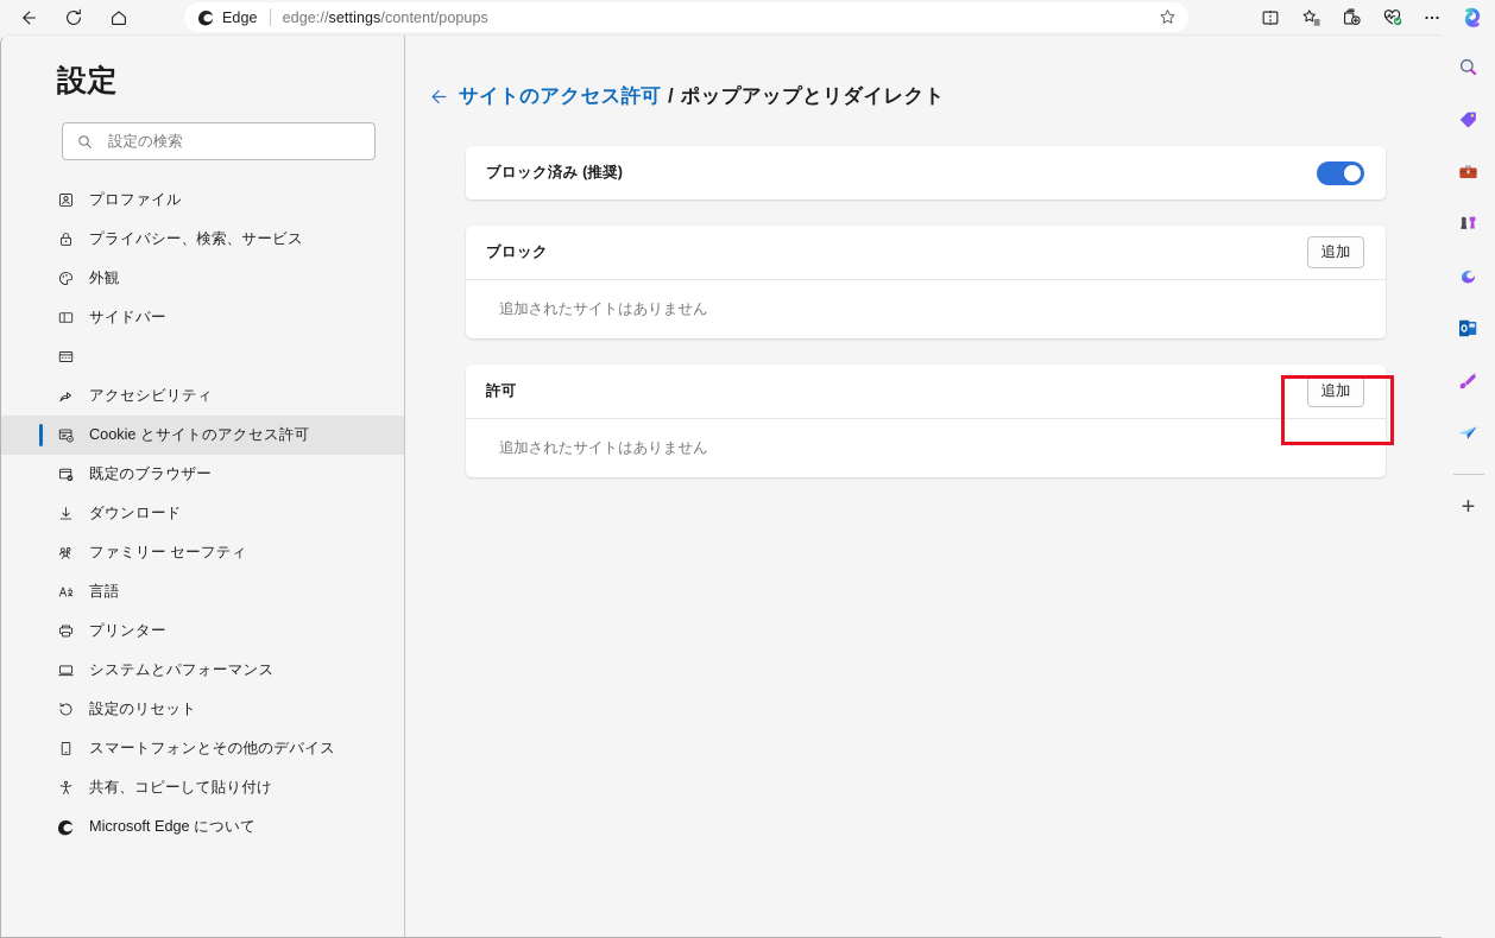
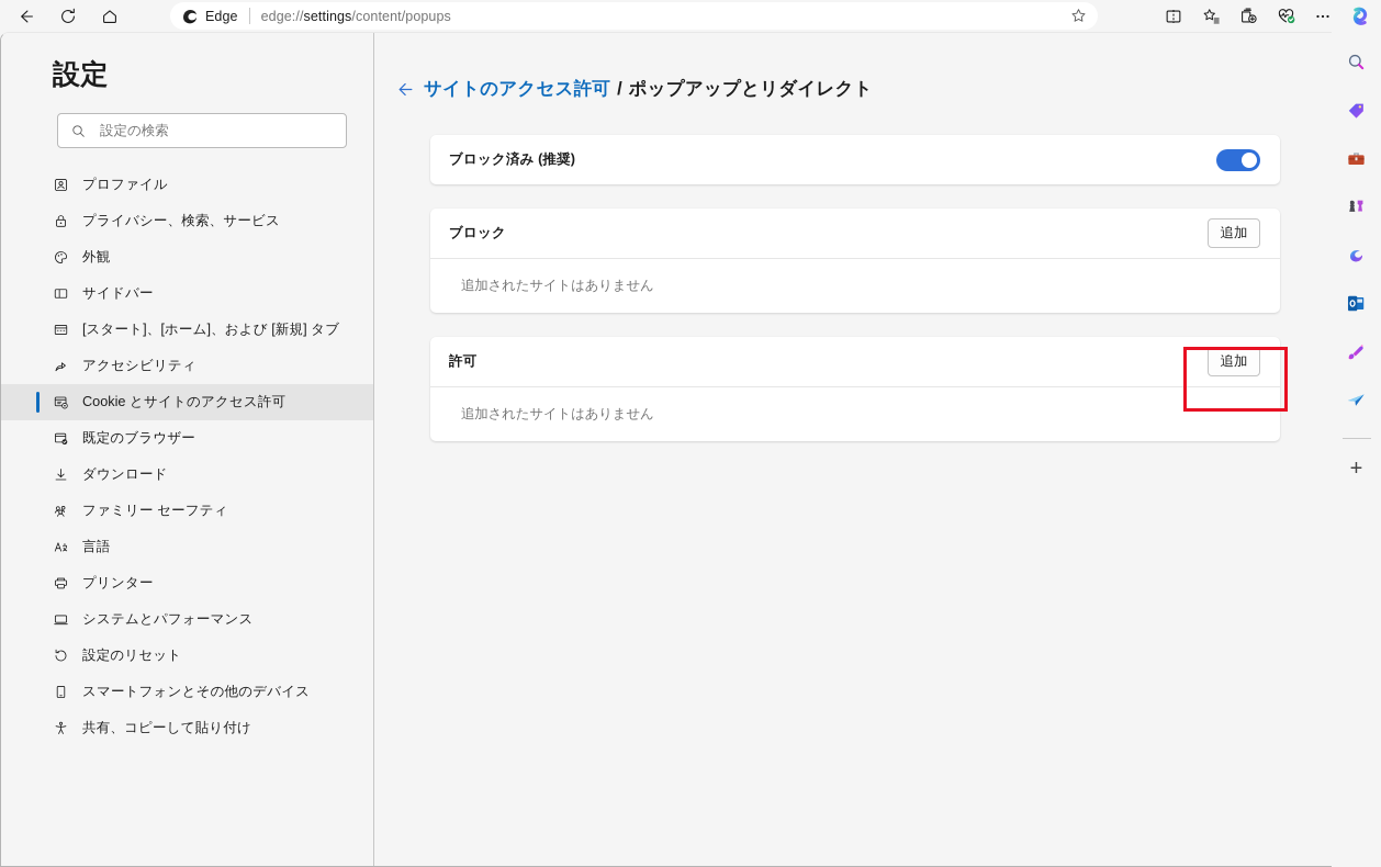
  Edge
  edge://settings/content/popups
  +
  設定
  設定の検索
  プロファイル
  プライバシー、検索、サービス
  外観
  サイドバー
+ [スタート]、[ホーム]、および [新規] タブ
  アクセシビリティ
  Cookie とサイトのアクセス許可
  既定のブラウザー
  ダウンロード
  ファミリー セーフティ
  言語
  プリンター
  システムとパフォーマンス
  設定のリセット
  スマートフォンとその他のデバイス
  共有、コピーして貼り付け
- Microsoft Edge について
  サイトのアクセス許可
  /
  ポップアップとリダイレクト
  ブロック済み (推奨)
  ブロック
  追加
  追加されたサイトはありません
  許可
  追加
  追加されたサイトはありません
